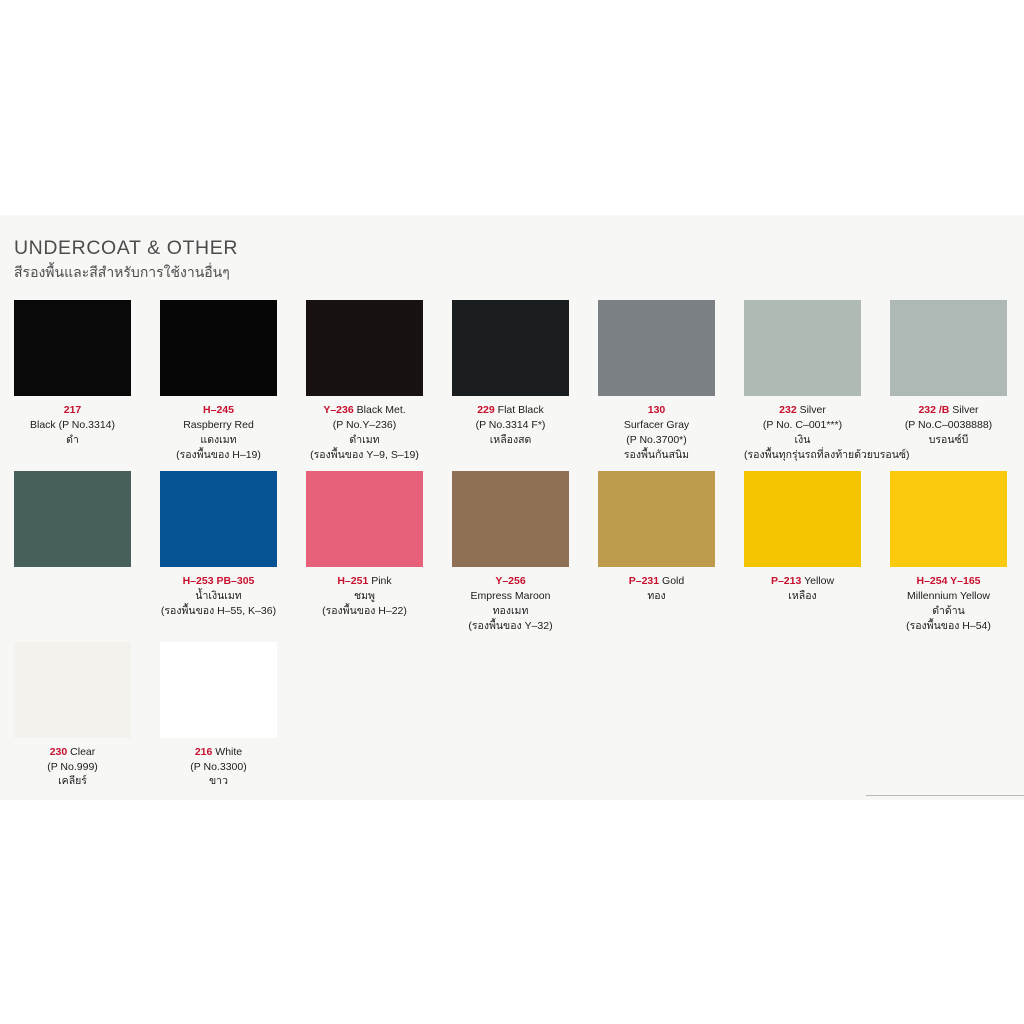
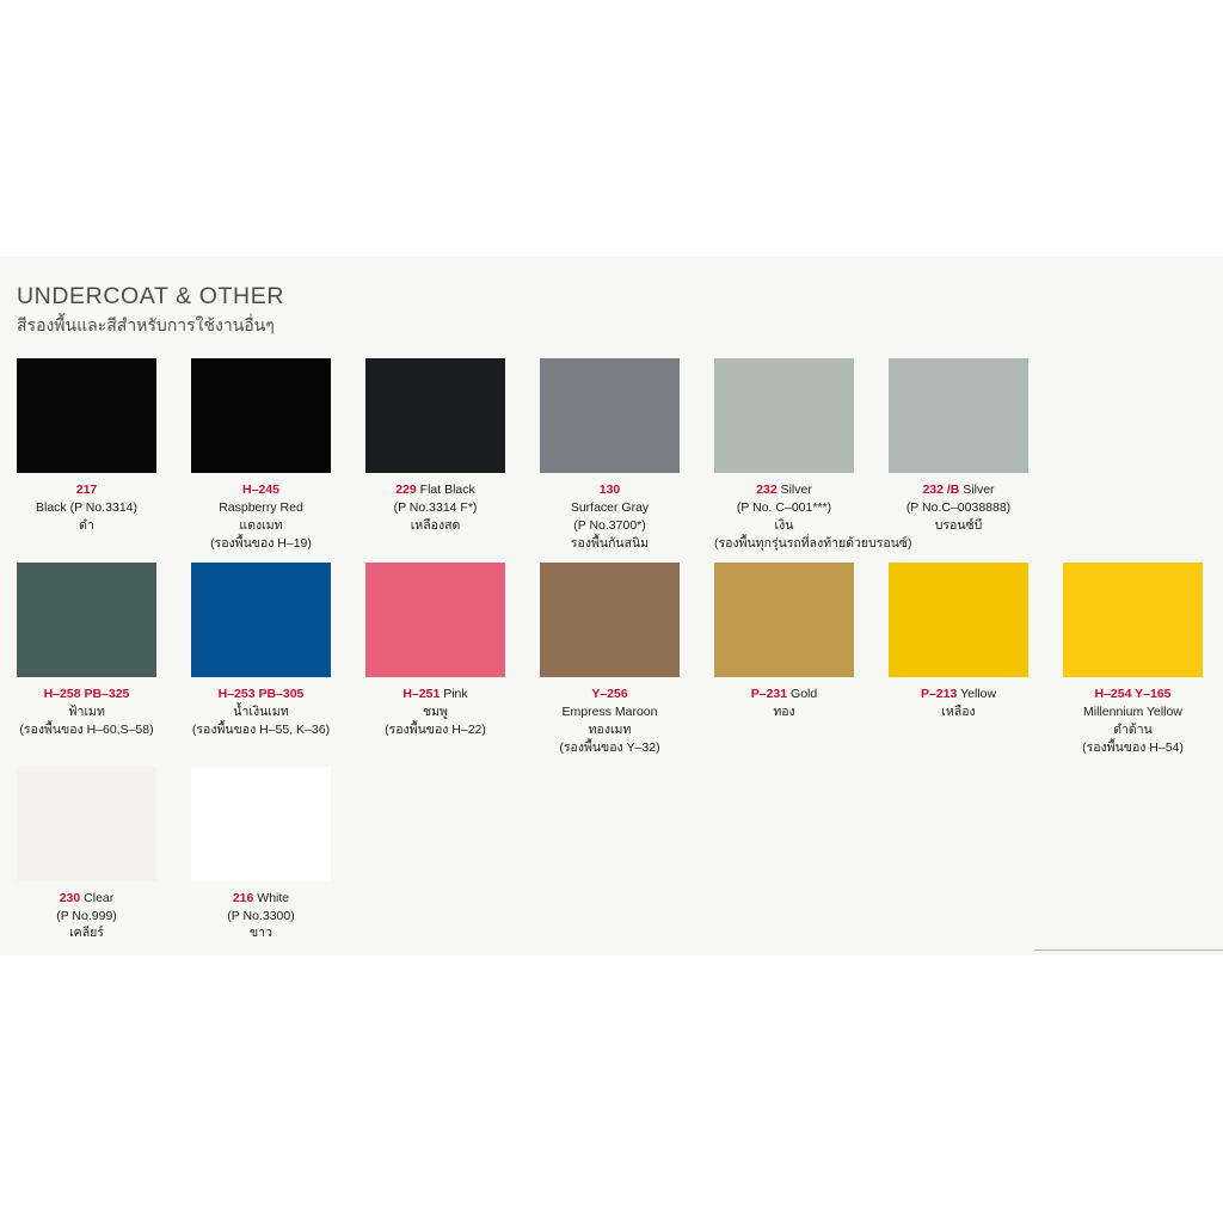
  UNDERCOAT & OTHER
  สีรองพื้นและสีสำหรับการใช้งานอื่นๆ
  217
  Black (P No.3314)
  ดำ
  H–245
  Raspberry Red
  แดงเมท
  (รองพื้นของ H–19)
- Y–236 Black Met.
- (P No.Y–236)
- ดำเมท
- (รองพื้นของ Y–9, S–19)
  229 Flat Black
  (P No.3314 F*)
  เหลืองสด
  130
  Surfacer Gray
  (P No.3700*)
  รองพื้นกันสนิม
  232 Silver
  (P No. C–001***)
  เงิน
  (รองพื้นทุกรุ่นรถที่ลงท้ายด้วยบรอนซ์)
  232 /B Silver
  (P No.C–0038888)
  บรอนซ์บี
+ H–258 PB–325
+ ฟ้าเมท
+ (รองพื้นของ H–60,S–58)
  H–253 PB–305
  น้ำเงินเมท
  (รองพื้นของ H–55, K–36)
  H–251 Pink
  ชมพู
  (รองพื้นของ H–22)
  Y–256
  Empress Maroon
  ทองเมท
  (รองพื้นของ Y–32)
  P–231 Gold
  ทอง
  P–213 Yellow
  เหลือง
  H–254 Y–165
  Millennium Yellow
  ดำด้าน
  (รองพื้นของ H–54)
  230 Clear
  (P No.999)
  เคลียร์
  216 White
  (P No.3300)
  ขาว
